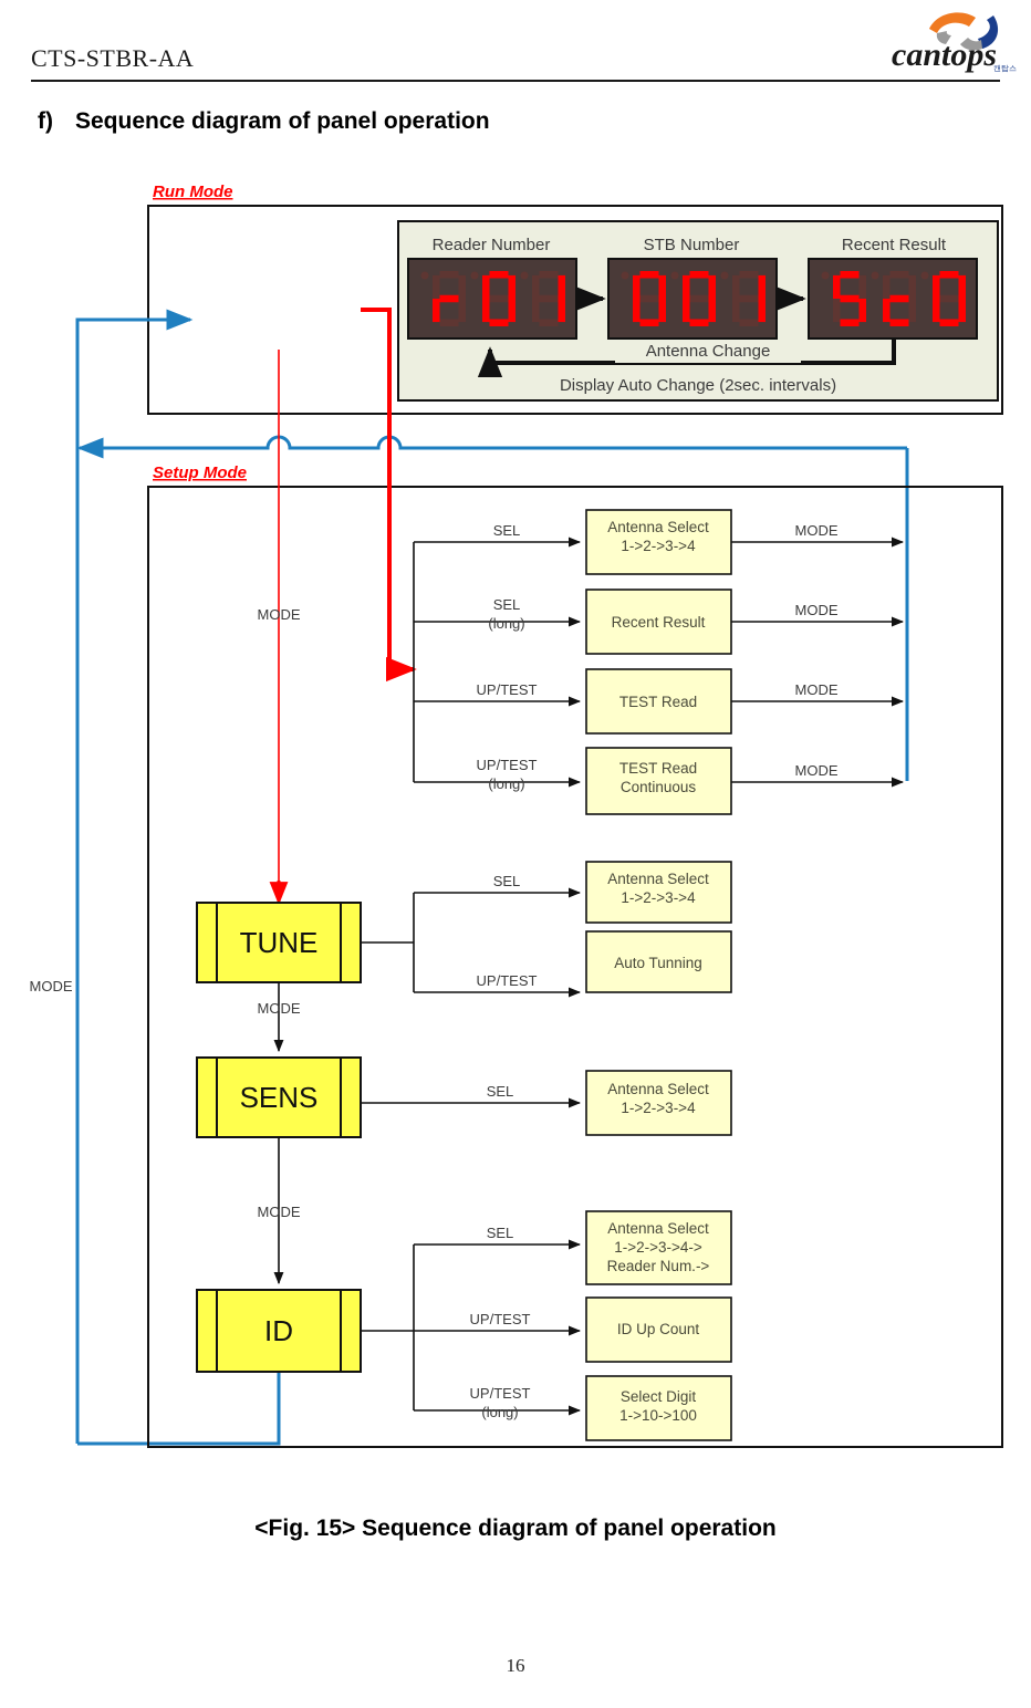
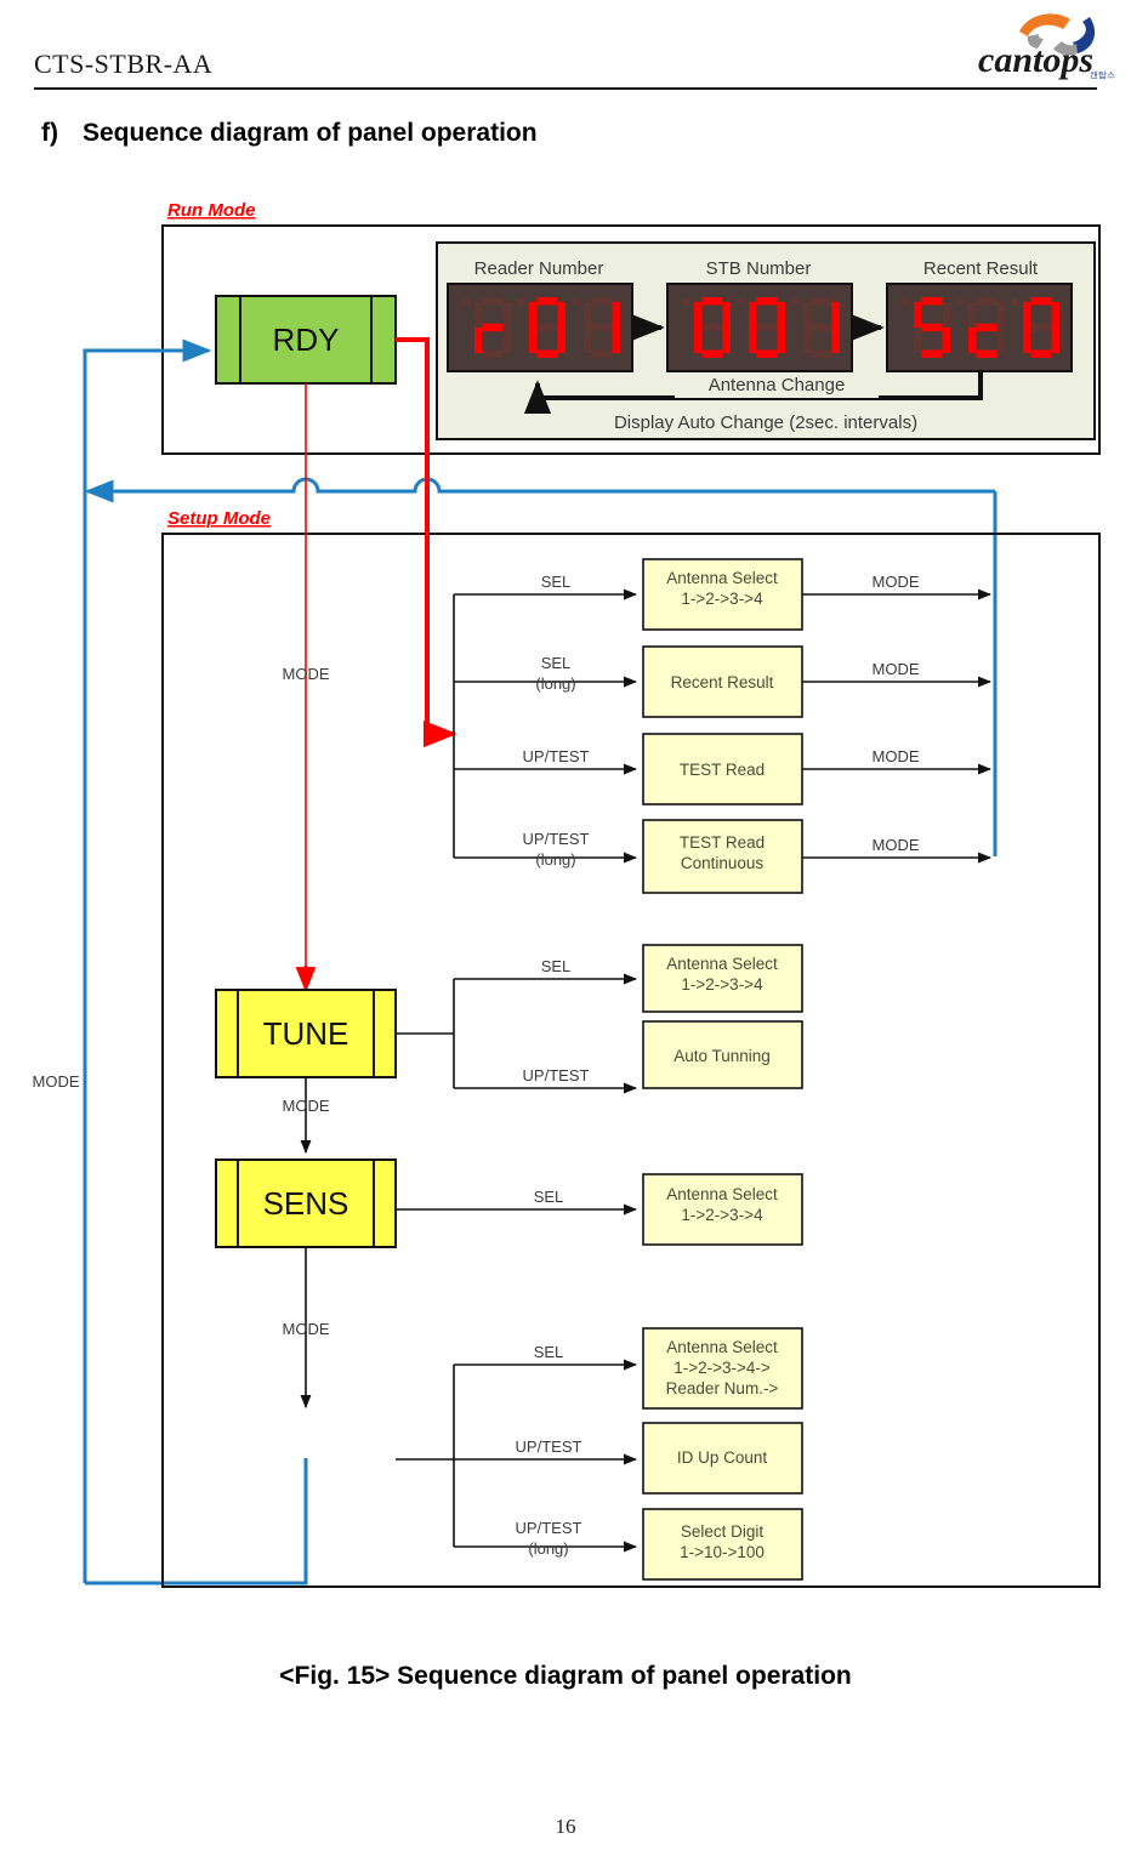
  CTS-STBR-AA
  cantops
  f) Sequence diagram of panel operation
  Run Mode
+ RDY
  Reader Number
  STB Number
  Recent Result
  Antenna Change
  Display Auto Change (2sec. intervals)
  MODE
  Setup Mode
  MODE
  SEL
  Antenna Select
  1->2->3->4
  MODE
  SEL
  (long)
  Recent Result
  MODE
  UP/TEST
  TEST Read
  MODE
  UP/TEST
  (long)
  TEST Read
  Continuous
  MODE
  TUNE
  SEL
  Antenna Select
  1->2->3->4
  UP/TEST
  Auto Tunning
  MODE
  SENS
  SEL
  Antenna Select
  1->2->3->4
  MODE
- ID
  SEL
  Antenna Select
  1->2->3->4->
  Reader Num.->
  UP/TEST
  ID Up Count
  UP/TEST
  (long)
  Select Digit
  1->10->100
  <Fig. 15> Sequence diagram of panel operation
  16
